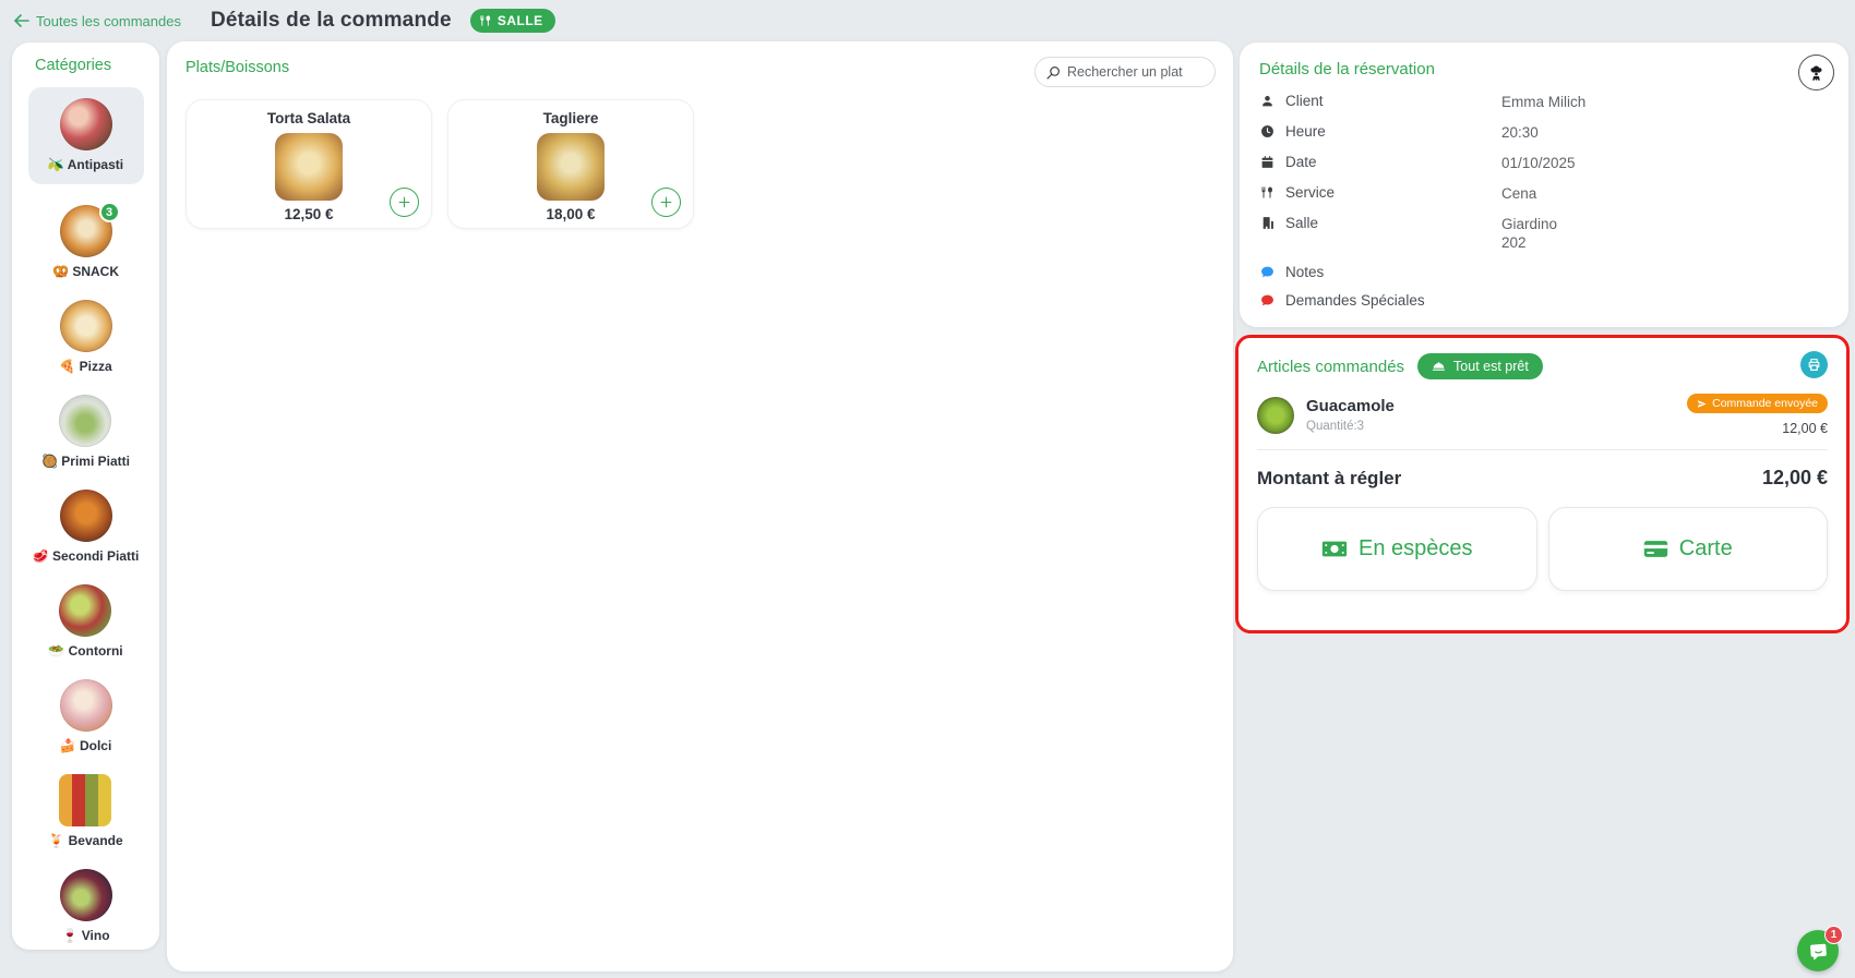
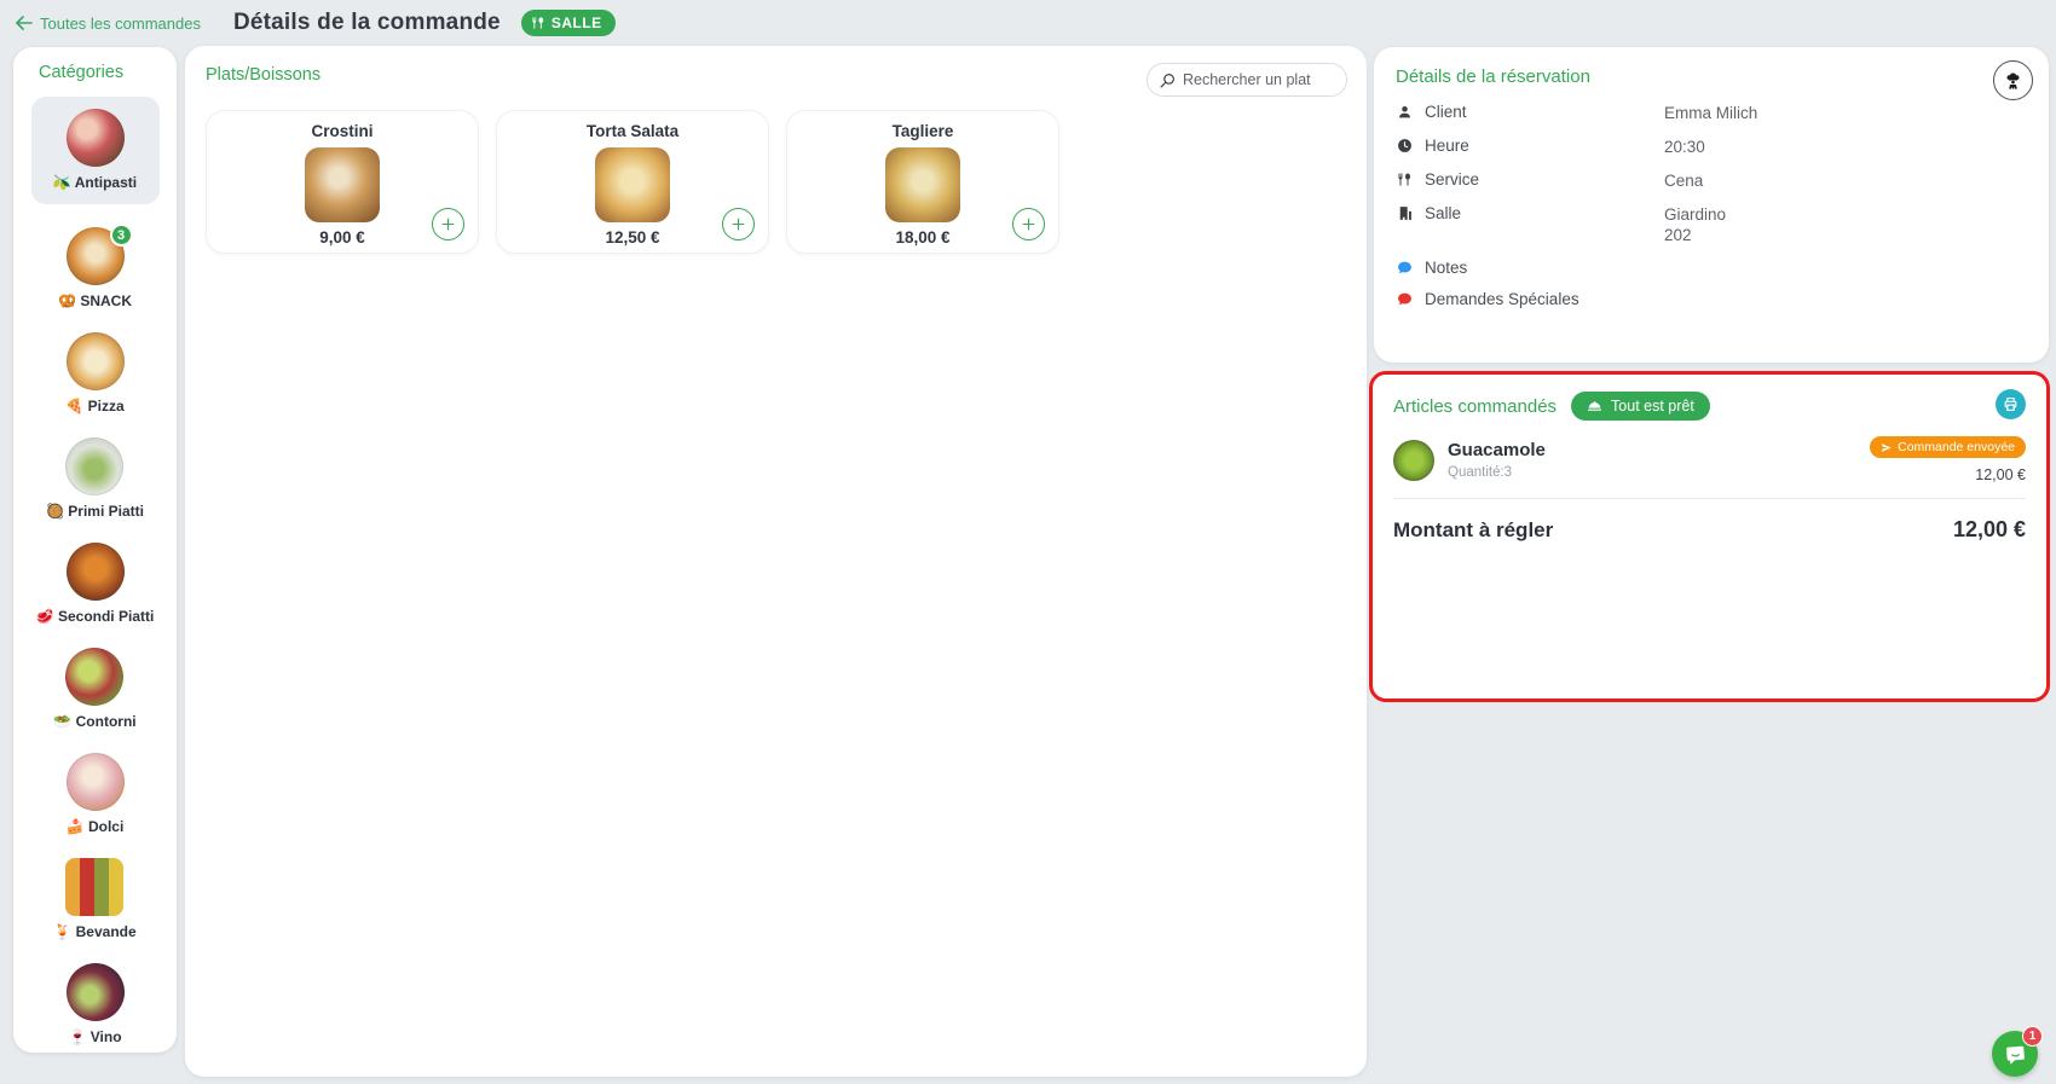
  Toutes les commandes
  Détails de la commande
  SALLE
  Catégories
  🫒 Antipasti
  3
  🥨 SNACK
  🍕 Pizza
  🥘 Primi Piatti
  🥩 Secondi Piatti
  🥗 Contorni
  🍰 Dolci
  🍹 Bevande
  🍷 Vino
  Plats/Boissons
  Rechercher un plat
+ Crostini
+ 9,00 €
  Torta Salata
  12,50 €
  Tagliere
  18,00 €
  Détails de la réservation
  Client
  Emma Milich
  Heure
  20:30
- Date
- 01/10/2025
  Service
  Cena
  Salle
  Giardino
  202
  Notes
  Demandes Spéciales
  Articles commandés
  Tout est prêt
  Guacamole
  Quantité:3
  Commande envoyée
  12,00 €
  Montant à régler
  12,00 €
- En espèces
- Carte
  1
